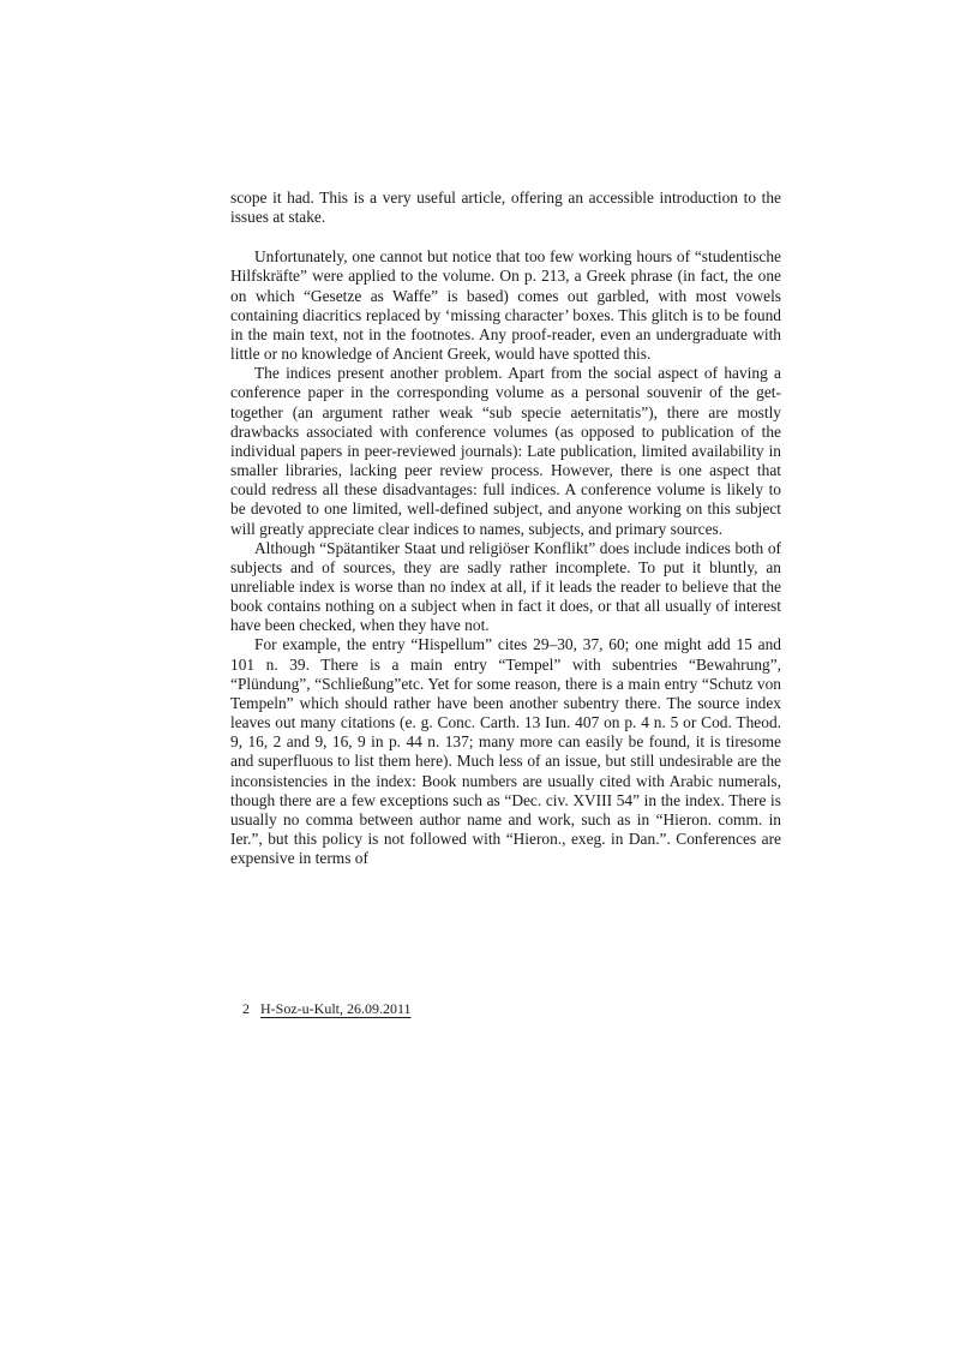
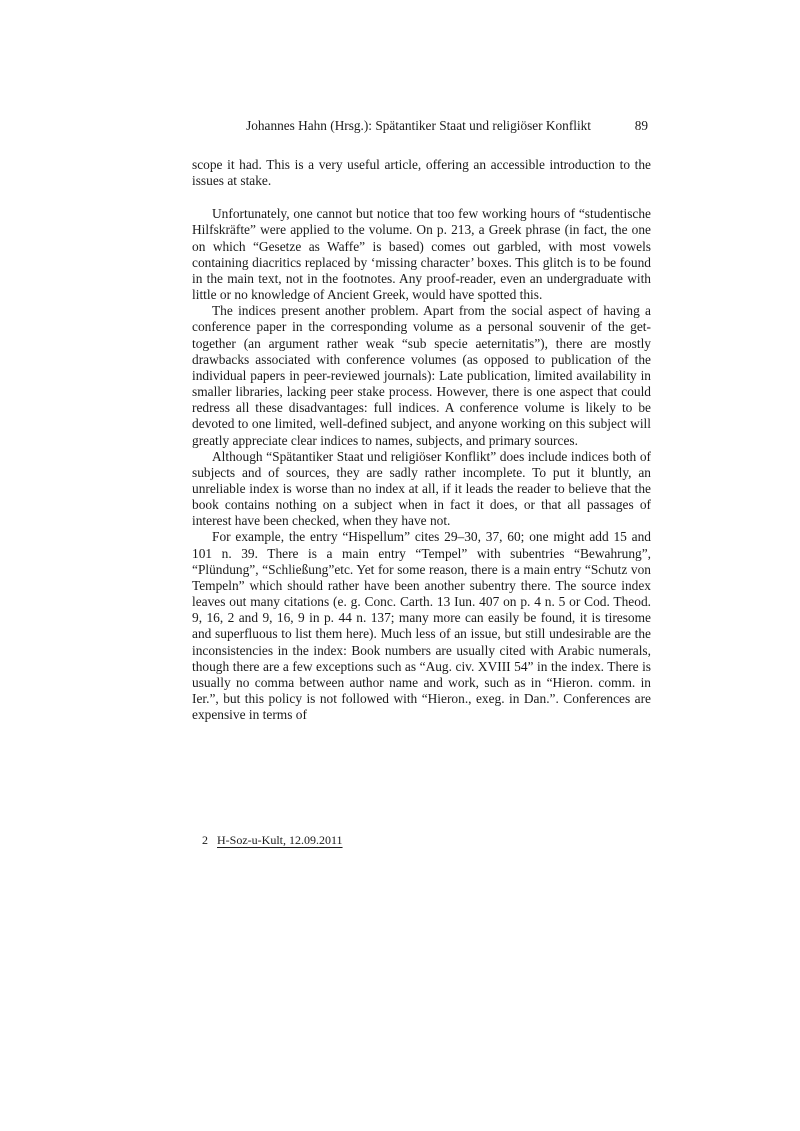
+ Johannes Hahn (Hrsg.): Spätantiker Staat und religiöser Konflikt
+ 89
  scope it had. This is a very useful article, offering an accessible introduction to the issues at stake.
  Unfortunately, one cannot but notice that too few working hours of “studentische Hilfskräfte” were applied to the volume. On p. 213, a Greek phrase (in fact, the one on which “Gesetze as Waffe” is based) comes out garbled, with most vowels containing diacritics replaced by ‘missing character’ boxes. This glitch is to be found in the main text, not in the footnotes. Any proof-reader, even an undergraduate with little or no knowledge of Ancient Greek, would have spotted this.
- The indices present another problem. Apart from the social aspect of having a conference paper in the corresponding volume as a personal souvenir of the get-together (an argument rather weak “sub specie aeternitatis”), there are mostly drawbacks associated with conference volumes (as opposed to publication of the individual papers in peer-reviewed journals): Late publication, limited availability in smaller libraries, lacking peer review process. However, there is one aspect that could redress all these disadvantages: full indices. A conference volume is likely to be devoted to one limited, well-defined subject, and anyone working on this subject will greatly appreciate clear indices to names, subjects, and primary sources.
+ The indices present another problem. Apart from the social aspect of having a conference paper in the corresponding volume as a personal souvenir of the get-together (an argument rather weak “sub specie aeternitatis”), there are mostly drawbacks associated with conference volumes (as opposed to publication of the individual papers in peer-reviewed journals): Late publication, limited availability in smaller libraries, lacking peer stake process. However, there is one aspect that could redress all these disadvantages: full indices. A conference volume is likely to be devoted to one limited, well-defined subject, and anyone working on this subject will greatly appreciate clear indices to names, subjects, and primary sources.
- Although “Spätantiker Staat und religiöser Konflikt” does include indices both of subjects and of sources, they are sadly rather incomplete. To put it bluntly, an unreliable index is worse than no index at all, if it leads the reader to believe that the book contains nothing on a subject when in fact it does, or that all usually of interest have been checked, when they have not.
+ Although “Spätantiker Staat und religiöser Konflikt” does include indices both of subjects and of sources, they are sadly rather incomplete. To put it bluntly, an unreliable index is worse than no index at all, if it leads the reader to believe that the book contains nothing on a subject when in fact it does, or that all passages of interest have been checked, when they have not.
- For example, the entry “Hispellum” cites 29–30, 37, 60; one might add 15 and 101 n. 39. There is a main entry “Tempel” with subentries “Bewahrung”, “Plündung”, “Schließung”etc. Yet for some reason, there is a main entry “Schutz von Tempeln” which should rather have been another subentry there. The source index leaves out many citations (e. g. Conc. Carth. 13 Iun. 407 on p. 4 n. 5 or Cod. Theod. 9, 16, 2 and 9, 16, 9 in p. 44 n. 137; many more can easily be found, it is tiresome and superfluous to list them here). Much less of an issue, but still undesirable are the inconsistencies in the index: Book numbers are usually cited with Arabic numerals, though there are a few exceptions such as “Dec. civ. XVIII 54” in the index. There is usually no comma between author name and work, such as in “Hieron. comm. in Ier.”, but this policy is not followed with “Hieron., exeg. in Dan.”. Conferences are expensive in terms of
+ For example, the entry “Hispellum” cites 29–30, 37, 60; one might add 15 and 101 n. 39. There is a main entry “Tempel” with subentries “Bewahrung”, “Plündung”, “Schließung”etc. Yet for some reason, there is a main entry “Schutz von Tempeln” which should rather have been another subentry there. The source index leaves out many citations (e. g. Conc. Carth. 13 Iun. 407 on p. 4 n. 5 or Cod. Theod. 9, 16, 2 and 9, 16, 9 in p. 44 n. 137; many more can easily be found, it is tiresome and superfluous to list them here). Much less of an issue, but still undesirable are the inconsistencies in the index: Book numbers are usually cited with Arabic numerals, though there are a few exceptions such as “Aug. civ. XVIII 54” in the index. There is usually no comma between author name and work, such as in “Hieron. comm. in Ier.”, but this policy is not followed with “Hieron., exeg. in Dan.”. Conferences are expensive in terms of
- 2 H-Soz-u-Kult, 26.09.2011
+ 2 H-Soz-u-Kult, 12.09.2011
